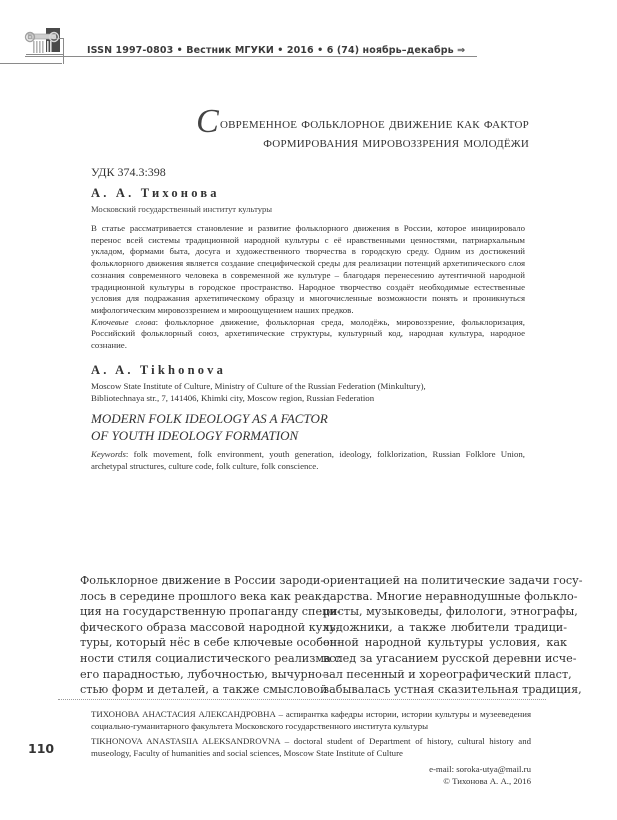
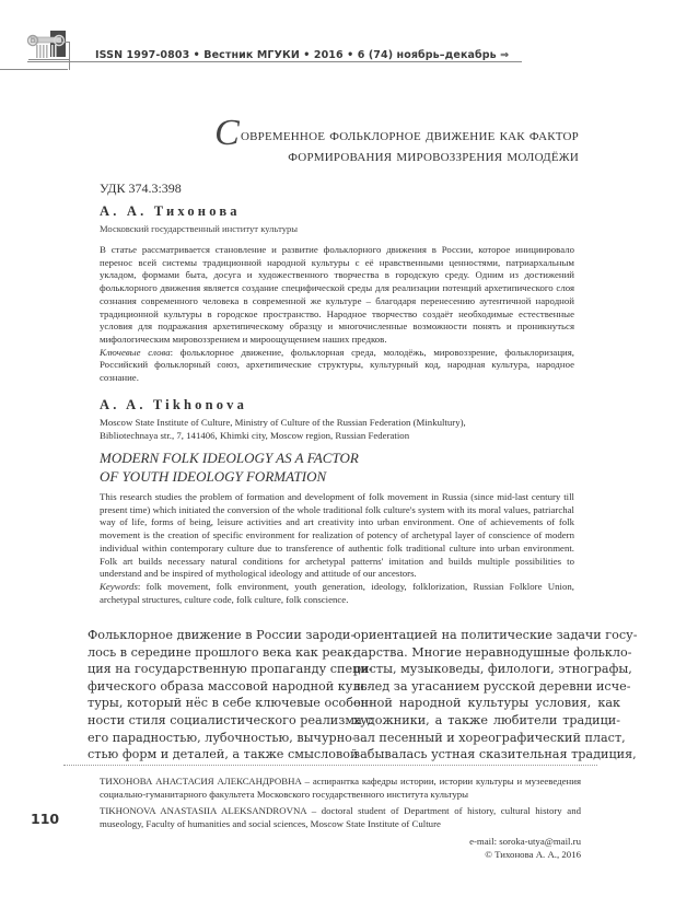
  ISSN 1997-0803 • Вестник МГУКИ • 2016 • 6 (74) ноябрь–декабрь ⇒
  Современное фольклорное движение как фактор
  формирования мировоззрения молодёжи
  УДК 374.3:398
  А. А. Тихонова
  Московский государственный институт культуры
  В статье рассматривается становление и развитие фольклорного движения в России, которое инициировало перенос всей системы традиционной народной культуры с её нравственными ценностями, патриархальным укладом, формами быта, досуга и художественного творчества в городскую среду. Одним из достижений фольклорного движения является создание специфической среды для реализации потенций архетипического слоя сознания современного человека в современной же культуре – благодаря перенесению аутентичной народной традиционной культуры в городское пространство. Народное творчество создаёт необходимые естественные условия для подражания архетипическому образцу и многочисленные возможности понять и проникнуться мифологическим мировоззрением и мироощущением наших предков.
  Ключевые слова: фольклорное движение, фольклорная среда, молодёжь, мировоззрение, фольклоризация, Российский фольклорный союз, архетипические структуры, культурный код, народная культура, народное сознание.
  A. A. Tikhonova
  Moscow State Institute of Culture, Ministry of Culture of the Russian Federation (Minkultury),
  Bibliotechnaya str., 7, 141406, Khimki city, Moscow region, Russian Federation
  MODERN FOLK IDEOLOGY AS A FACTOR
  OF YOUTH IDEOLOGY FORMATION
+ This research studies the problem of formation and development of folk movement in Russia (since mid-last century till present time) which initiated the conversion of the whole traditional folk culture's system with its moral values, patriarchal way of life, forms of being, leisure activities and art creativity into urban environment. One of achievements of folk movement is the creation of specific environment for realization of potency of archetypal layer of conscience of modern individual within contemporary culture due to transference of authentic folk traditional culture into urban environment. Folk art builds necessary natural conditions for archetypal patterns' imitation and builds multiple possibilities to understand and be inspired of mythological ideology and attitude of our ancestors.
  Keywords: folk movement, folk environment, youth generation, ideology, folklorization, Russian Folklore Union, archetypal structures, culture code, folk culture, folk conscience.
  Фольклорное движение в России зароди-
  лось в середине прошлого века как реак-
  ция на государственную пропаганду спе
  фического образа массовой народной ку
  туры, который нёс в себе ключевые особ
  ности стиля социалистического реализм
  его парадностью, лубочностью, вычурно-
  стью форм и деталей, а также смысловой
  ориентацией на политические задачи госу-
  дарства. Многие неравнодушные фолькло-
  ристы, музыковеды, филологи, этнографы,
- художники, а также любители традици-
+ вслед за угасанием русской деревни исче-
  онной народной культуры условия, как
- вслед за угасанием русской деревни исче-
+ художники, а также любители традици-
  зал песенный и хореографический пласт,
  забывалась устная сказительная традиция,
  110
  ТИХОНОВА АНАСТАСИЯ АЛЕКСАНДРОВНА – аспирантка кафедры истории, истории культуры и музееведения социально-гуманитарного факультета Московского государственного института культуры
  TIKHONOVA ANASTASIIA ALEKSANDROVNA – doctoral student of Department of history, cultural history and museology, Faculty of humanities and social sciences, Moscow State Institute of Culture
  e-mail: soroka-utya@mail.ru
  © Тихонова А. А., 2016
